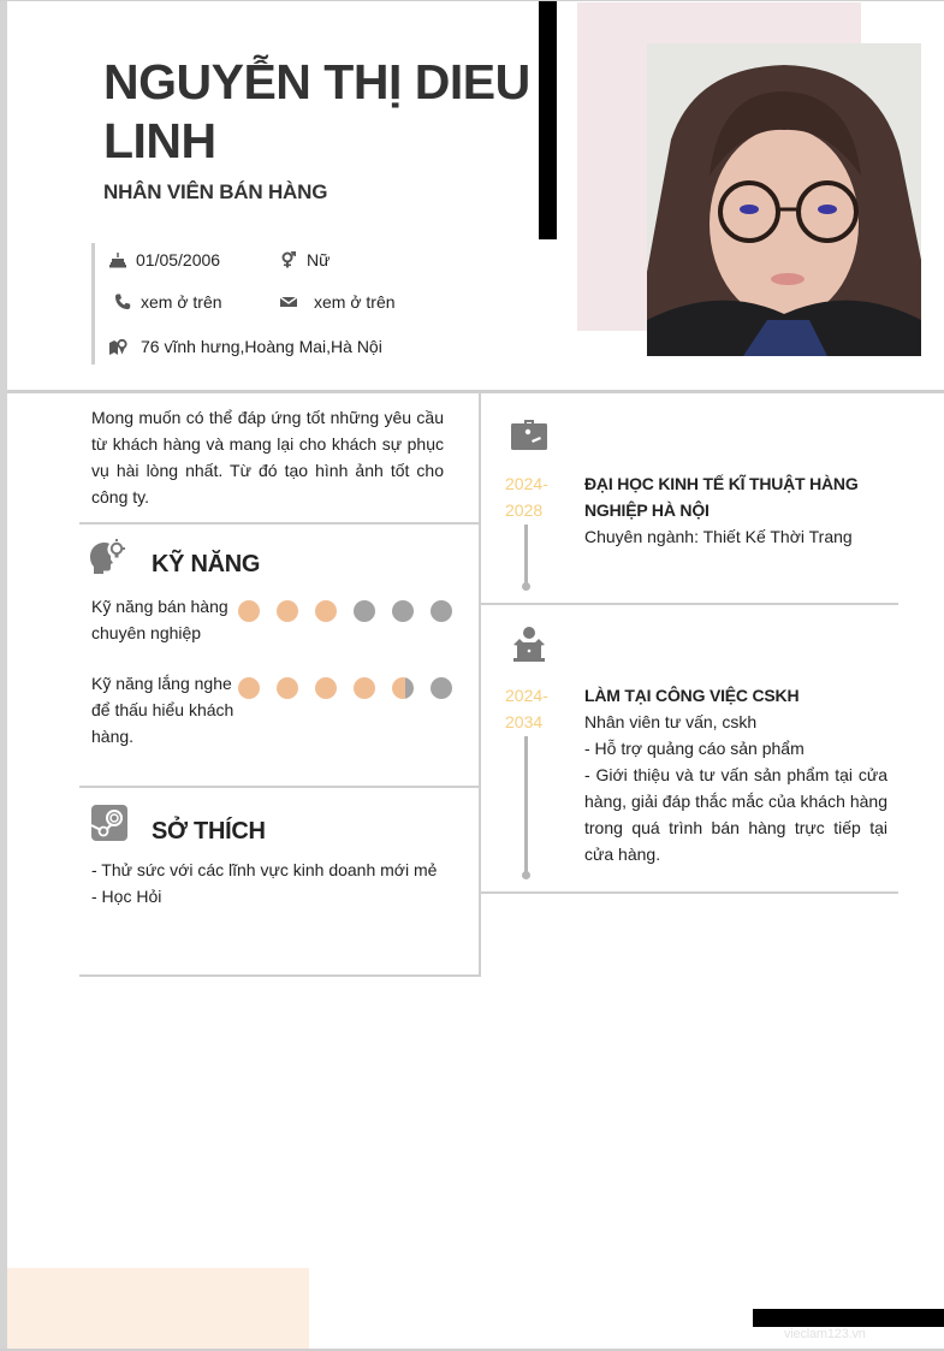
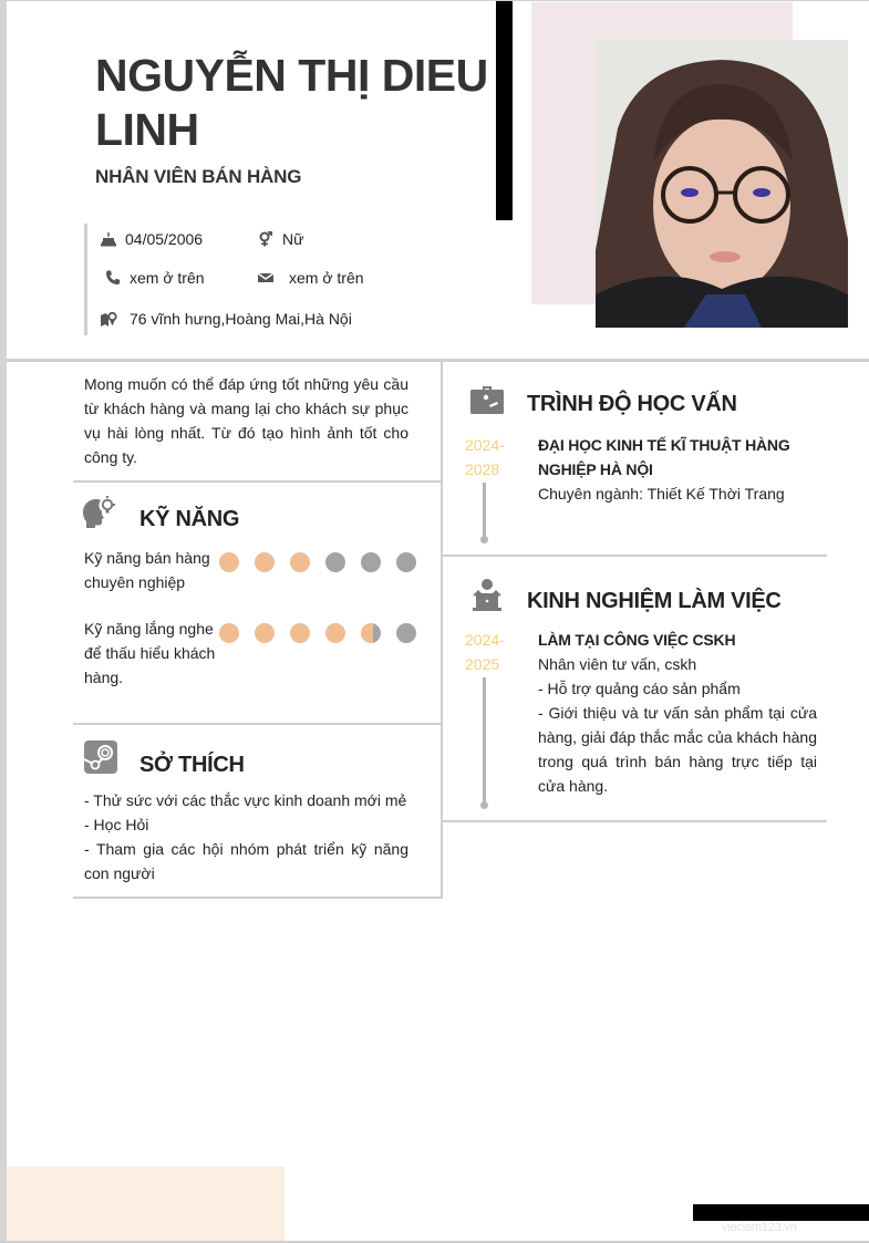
  NGUYỄN THỊ DIEU LINH
  NHÂN VIÊN BÁN HÀNG
- 01/05/2006
+ 04/05/2006
  Nữ
  xem ở trên
  xem ở trên
  76 vĩnh hưng,Hoàng Mai,Hà Nội
  Mong muốn có thể đáp ứng tốt những yêu cầu từ khách hàng và mang lại cho khách sự phục vụ hài lòng nhất. Từ đó tạo hình ảnh tốt cho công ty.
  KỸ NĂNG
  Kỹ năng bán hàng chuyên nghiệp
  Kỹ năng lắng nghe để thấu hiểu khách hàng.
  SỞ THÍCH
- - Thử sức với các lĩnh vực kinh doanh mới mẻ
+ - Thử sức với các thắc vực kinh doanh mới mẻ
  - Học Hỏi
+ - Tham gia các hội nhóm phát triển kỹ năng con người
+ TRÌNH ĐỘ HỌC VẤN
  2024-
  2028
  ĐẠI HỌC KINH TẾ KĨ THUẬT HÀNG NGHIỆP HÀ NỘI
  Chuyên ngành: Thiết Kế Thời Trang
+ KINH NGHIỆM LÀM VIỆC
  2024-
- 2034
+ 2025
  LÀM TẠI CÔNG VIỆC CSKH
  Nhân viên tư vấn, cskh
  - Hỗ trợ quảng cáo sản phẩm
  - Giới thiệu và tư vấn sản phẩm tại cửa hàng, giải đáp thắc mắc của khách hàng trong quá trình bán hàng trực tiếp tại cửa hàng.
  vieclam123.vn
